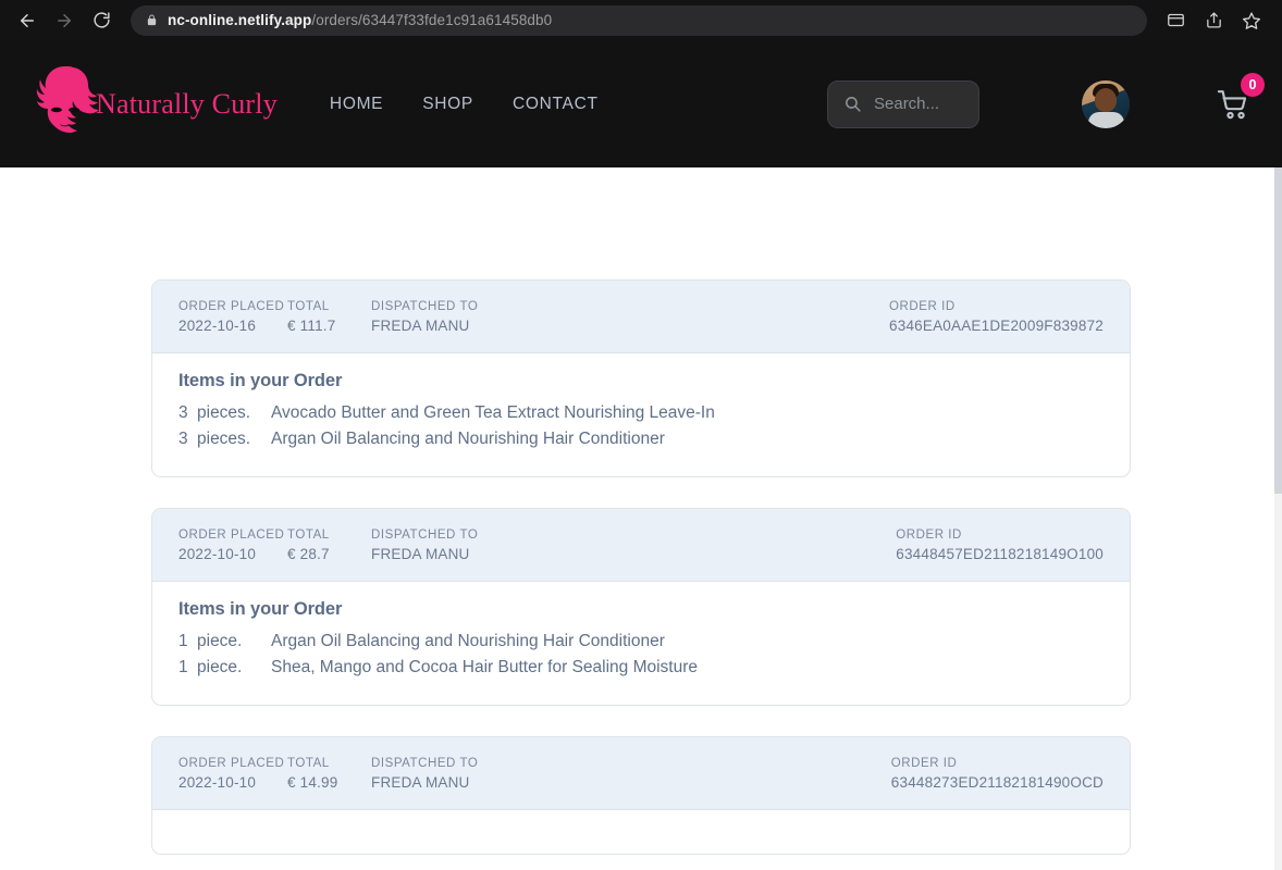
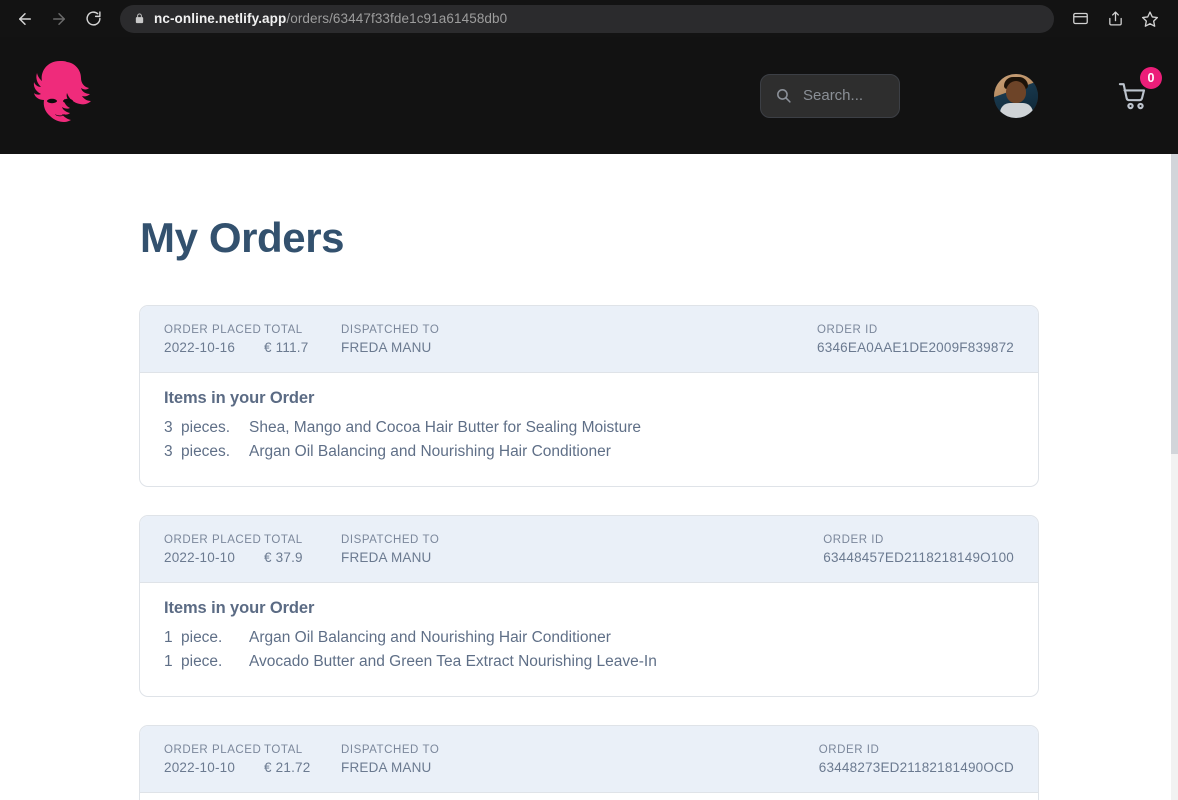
  nc-online.netlify.app/orders/63447f33fde1c91a61458db0
- Naturally Curly
- HOME
- SHOP
- CONTACT
  Search...
  0
+ My Orders
  ORDER PLACED
  2022-10-16
  TOTAL
  € 111.7
  DISPATCHED TO
  FREDA MANU
  ORDER ID
  6346EA0AAE1DE2009F839872
  Items in your Order
  3
  pieces.
- Avocado Butter and Green Tea Extract Nourishing Leave-In
+ Shea, Mango and Cocoa Hair Butter for Sealing Moisture
  3
  pieces.
  Argan Oil Balancing and Nourishing Hair Conditioner
  ORDER PLACED
  2022-10-10
  TOTAL
- € 28.7
+ € 37.9
  DISPATCHED TO
  FREDA MANU
  ORDER ID
  63448457ED2118218149O100
  Items in your Order
  1
  piece.
  Argan Oil Balancing and Nourishing Hair Conditioner
  1
  piece.
- Shea, Mango and Cocoa Hair Butter for Sealing Moisture
+ Avocado Butter and Green Tea Extract Nourishing Leave-In
  ORDER PLACED
  2022-10-10
  TOTAL
- € 14.99
+ € 21.72
  DISPATCHED TO
  FREDA MANU
  ORDER ID
  63448273ED21182181490OCD
